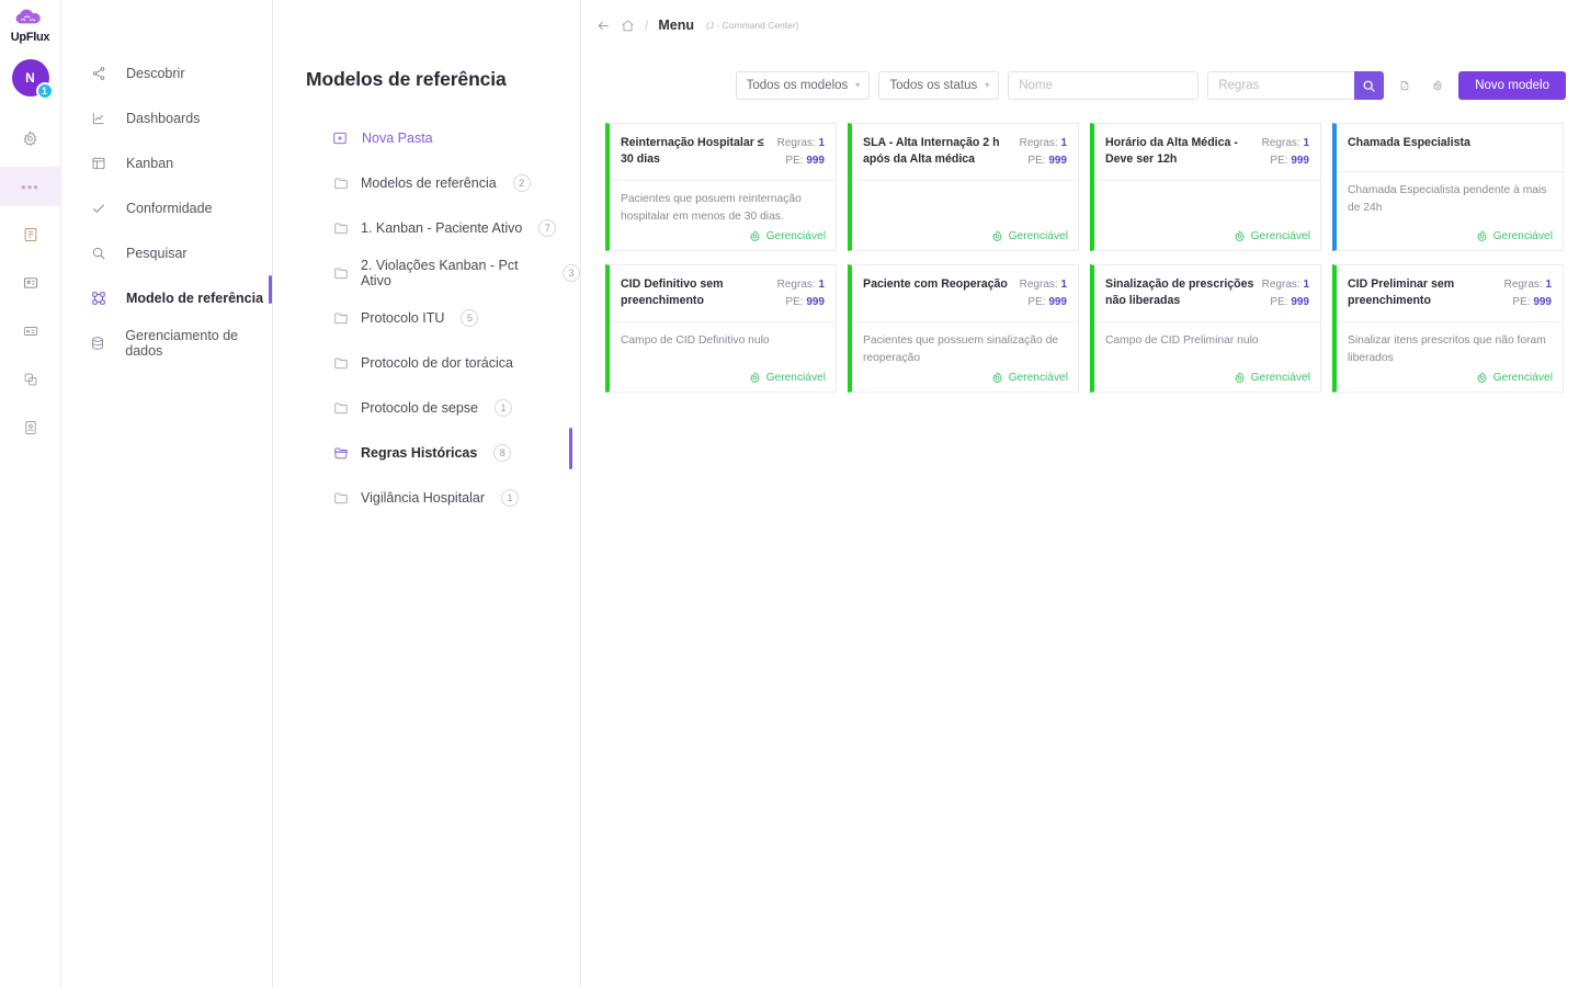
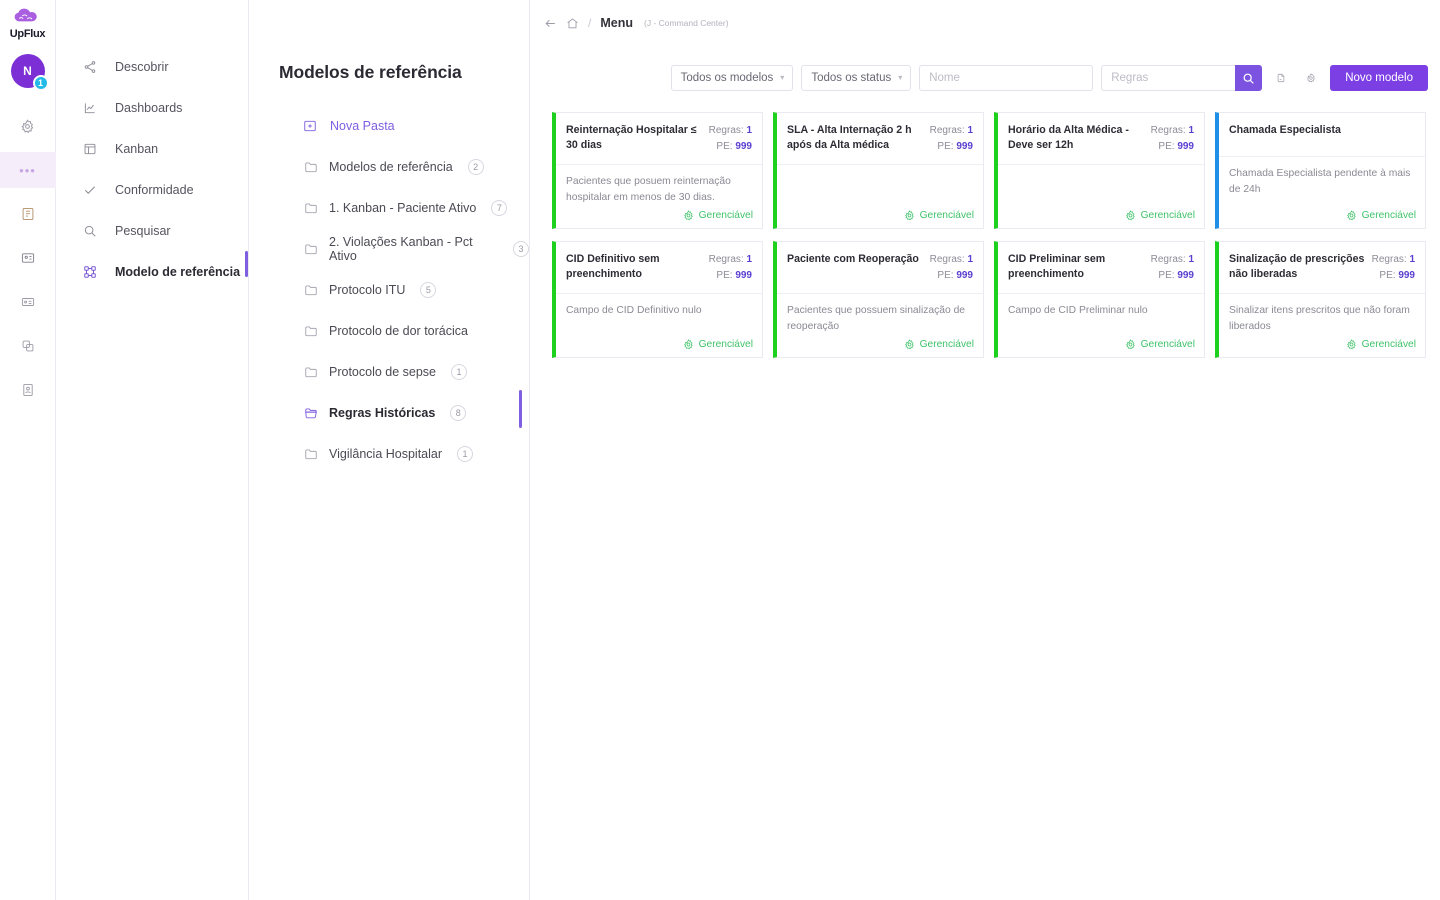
  UpFlux
  N
  1
  •••
  Descobrir
  Dashboards
  Kanban
  Conformidade
  Pesquisar
  Modelo de referência
- Gerenciamento de dados
  Modelos de referência
  Nova Pasta
  Modelos de referência
  2
  1. Kanban - Paciente Ativo
  7
  2. Violações Kanban - Pct Ativo
  3
  Protocolo ITU
  5
  Protocolo de dor torácica
  Protocolo de sepse
  1
  Regras Históricas
  8
  Vigilância Hospitalar
  1
  /
  Menu
  (J - Command Center)
  Todos os modelos
  ▾
  Todos os status
  ▾
  Nome
  Regras
  Novo modelo
  Reinternação Hospitalar ≤ 30 dias
  Regras: 1
  PE: 999
  Pacientes que posuem reinternação hospitalar em menos de 30 dias.
  Gerenciável
  SLA - Alta Internação 2 h após da Alta médica
  Regras: 1
  PE: 999
  Gerenciável
  Horário da Alta Médica - Deve ser 12h
  Regras: 1
  PE: 999
  Gerenciável
  Chamada Especialista
  Chamada Especialista pendente à mais de 24h
  Gerenciável
  CID Definitivo sem preenchimento
  Regras: 1
  PE: 999
  Campo de CID Definitivo nulo
  Gerenciável
  Paciente com Reoperação
  Regras: 1
  PE: 999
  Pacientes que possuem sinalização de reoperação
  Gerenciável
- Sinalização de prescrições não liberadas
+ CID Preliminar sem preenchimento
  Regras: 1
  PE: 999
  Campo de CID Preliminar nulo
  Gerenciável
- CID Preliminar sem preenchimento
+ Sinalização de prescrições não liberadas
  Regras: 1
  PE: 999
  Sinalizar itens prescritos que não foram liberados
  Gerenciável
